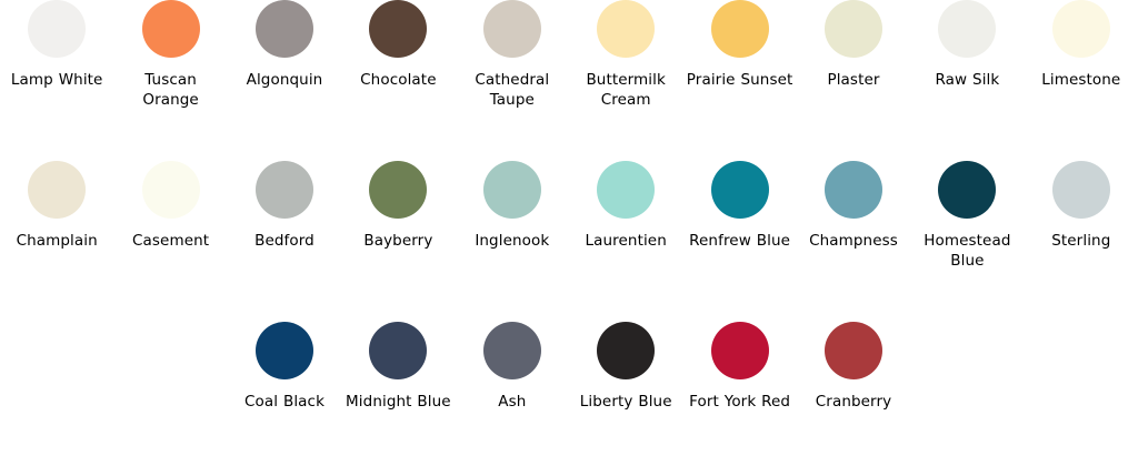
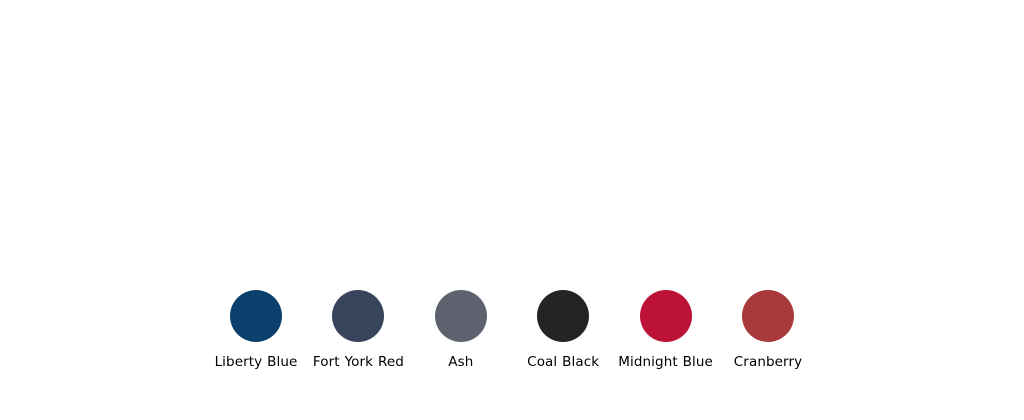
- Lamp White
- Tuscan Orange
- Algonquin
- Chocolate
- Cathedral Taupe
- Buttermilk Cream
- Prairie Sunset
- Plaster
- Raw Silk
- Limestone
- Champlain
- Casement
- Bedford
- Bayberry
- Inglenook
- Laurentien
- Renfrew Blue
- Champness
- Homestead Blue
- Sterling
- Coal Black
+ Liberty Blue
- Midnight Blue
+ Fort York Red
  Ash
- Liberty Blue
+ Coal Black
- Fort York Red
+ Midnight Blue
  Cranberry
